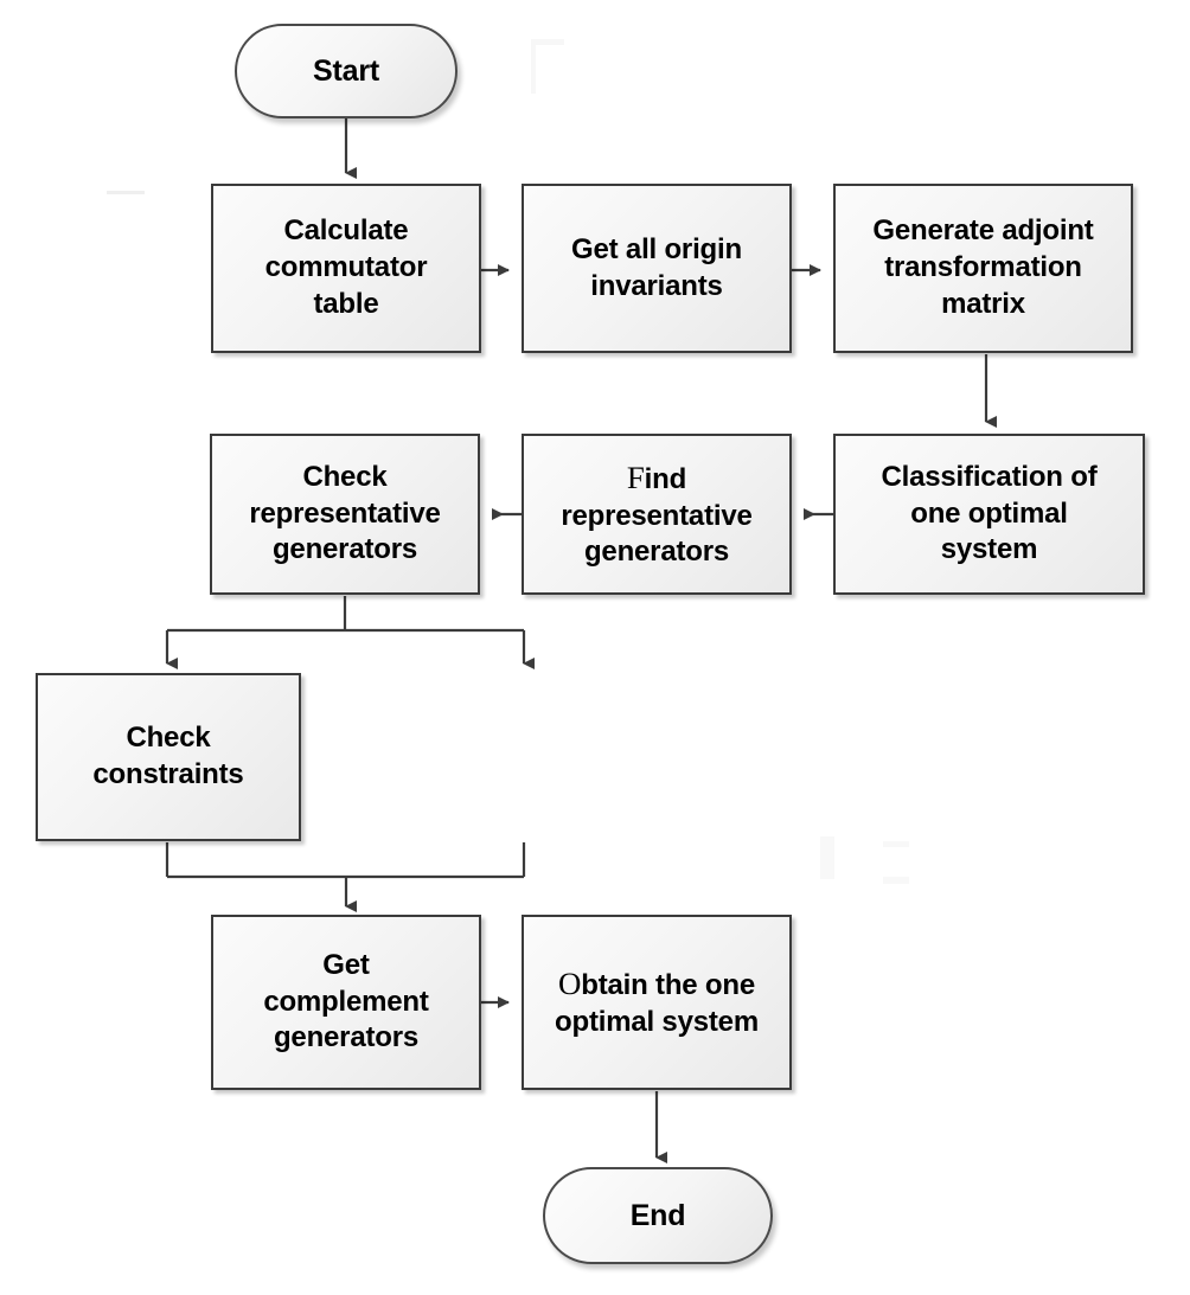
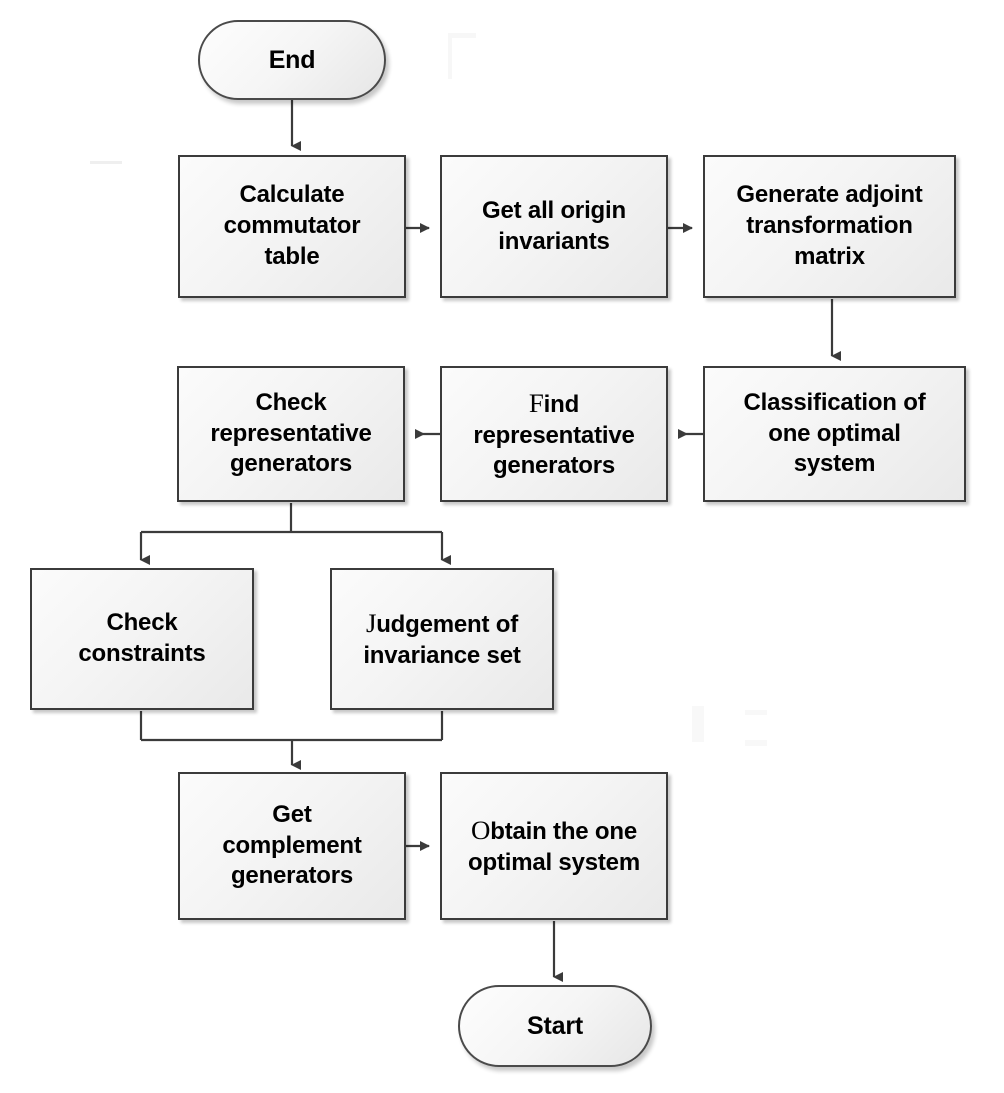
- Start
+ End
  Calculate
  commutator
  table
  Get all origin
  invariants
  Generate adjoint
  transformation
  matrix
  Classification of
  one optimal
  system
  Find
  representative
  generators
  Check
  representative
  generators
  Check
  constraints
+ Judgement of
+ invariance set
  Get
  complement
  generators
  Obtain the one
  optimal system
- End
+ Start
